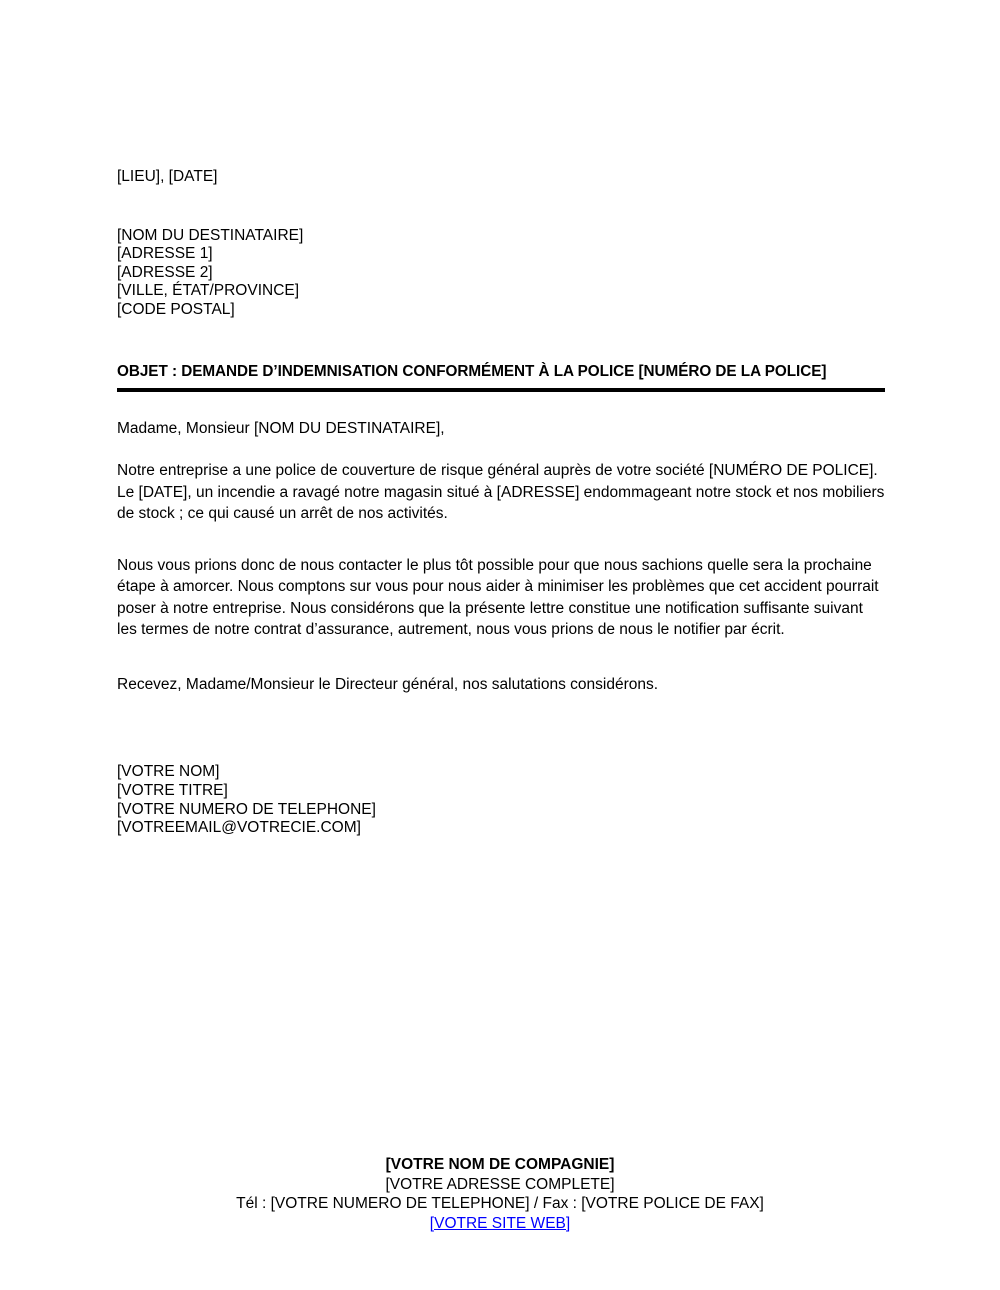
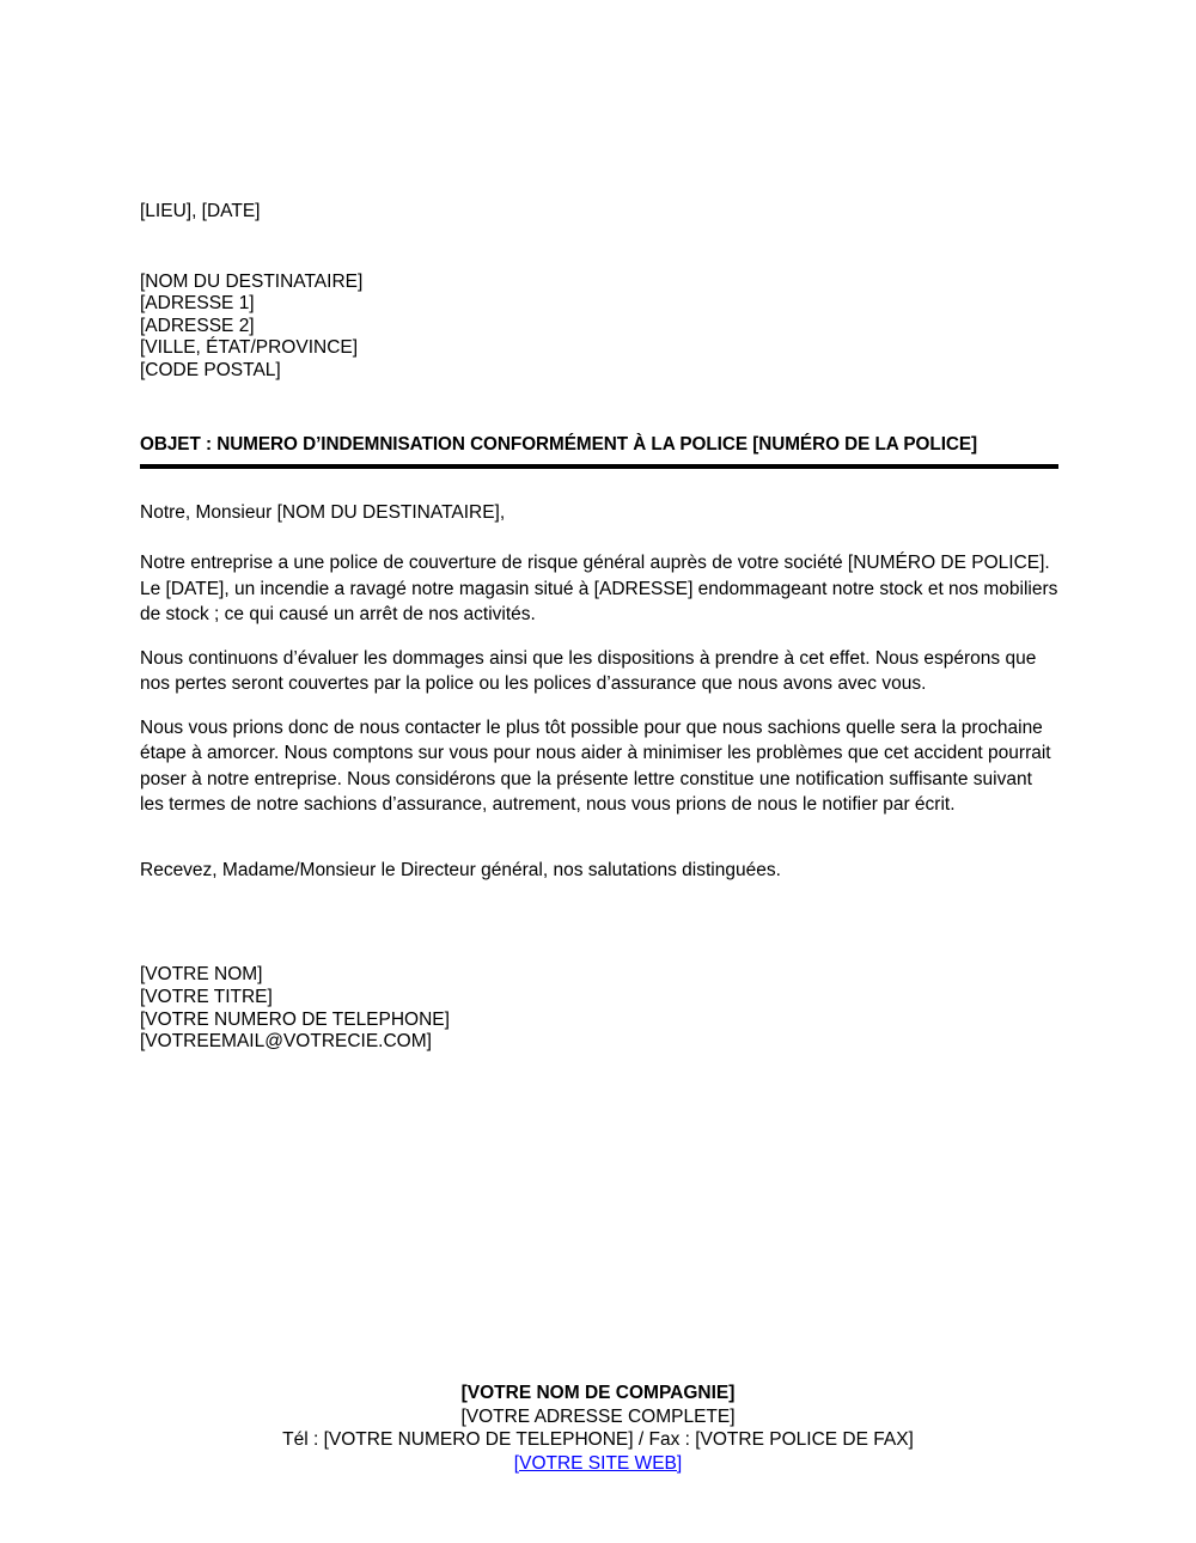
  [LIEU], [DATE]
  [NOM DU DESTINATAIRE]
  [ADRESSE 1]
  [ADRESSE 2]
  [VILLE, ÉTAT/PROVINCE]
  [CODE POSTAL]
- OBJET : DEMANDE D’INDEMNISATION CONFORMÉMENT À LA POLICE [NUMÉRO DE LA POLICE]
+ OBJET : NUMERO D’INDEMNISATION CONFORMÉMENT À LA POLICE [NUMÉRO DE LA POLICE]
- Madame, Monsieur [NOM DU DESTINATAIRE],
+ Notre, Monsieur [NOM DU DESTINATAIRE],
  Notre entreprise a une police de couverture de risque général auprès de votre société [NUMÉRO DE POLICE]. Le [DATE], un incendie a ravagé notre magasin situé à [ADRESSE] endommageant notre stock et nos mobiliers de stock ; ce qui causé un arrêt de nos activités.
+ Nous continuons d’évaluer les dommages ainsi que les dispositions à prendre à cet effet. Nous espérons que nos pertes seront couvertes par la police ou les polices d’assurance que nous avons avec vous.
- Nous vous prions donc de nous contacter le plus tôt possible pour que nous sachions quelle sera la prochaine étape à amorcer. Nous comptons sur vous pour nous aider à minimiser les problèmes que cet accident pourrait poser à notre entreprise. Nous considérons que la présente lettre constitue une notification suffisante suivant les termes de notre contrat d’assurance, autrement, nous vous prions de nous le notifier par écrit.
+ Nous vous prions donc de nous contacter le plus tôt possible pour que nous sachions quelle sera la prochaine étape à amorcer. Nous comptons sur vous pour nous aider à minimiser les problèmes que cet accident pourrait poser à notre entreprise. Nous considérons que la présente lettre constitue une notification suffisante suivant les termes de notre sachions d’assurance, autrement, nous vous prions de nous le notifier par écrit.
- Recevez, Madame/Monsieur le Directeur général, nos salutations considérons.
+ Recevez, Madame/Monsieur le Directeur général, nos salutations distinguées.
  [VOTRE NOM]
  [VOTRE TITRE]
  [VOTRE NUMERO DE TELEPHONE]
  [VOTREEMAIL@VOTRECIE.COM]
  [VOTRE NOM DE COMPAGNIE]
  [VOTRE ADRESSE COMPLETE]
  Tél : [VOTRE NUMERO DE TELEPHONE] / Fax : [VOTRE POLICE DE FAX]
  [VOTRE SITE WEB]
